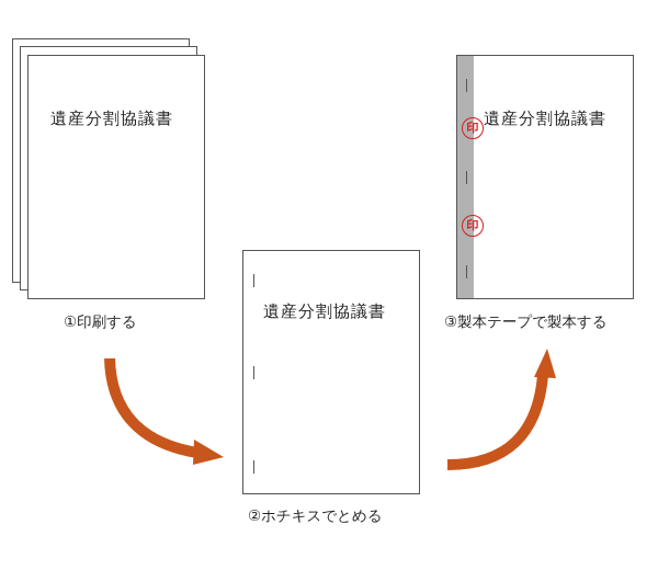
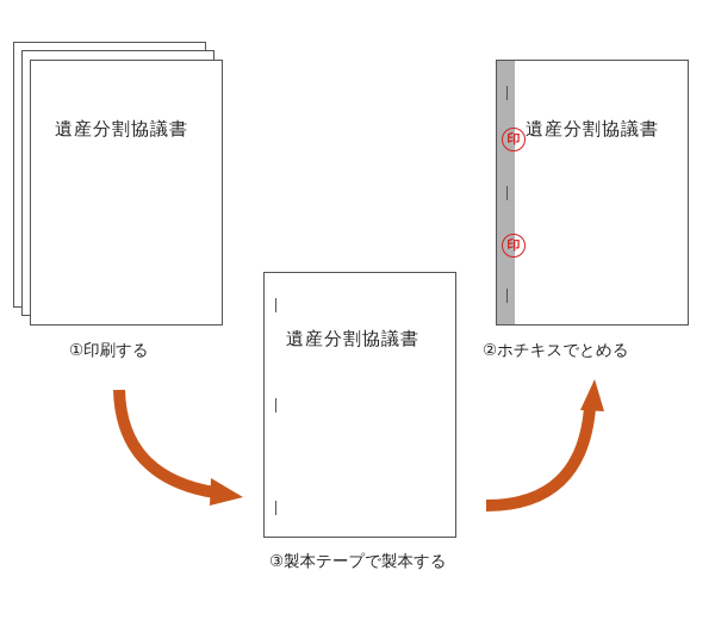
  遺産分割協議書
  ①印刷する
  遺産分割協議書
- ②ホチキスでとめる
+ ③製本テープで製本する
  印
  印
  遺産分割協議書
- ③製本テープで製本する
+ ②ホチキスでとめる
